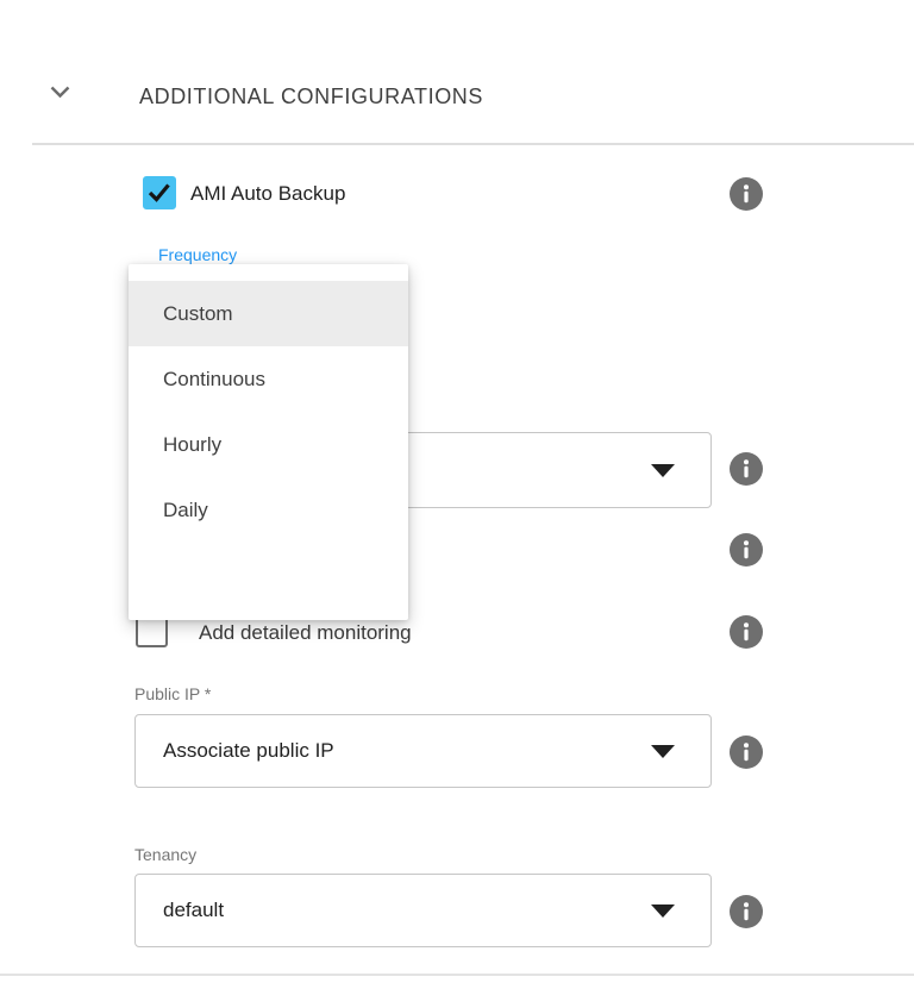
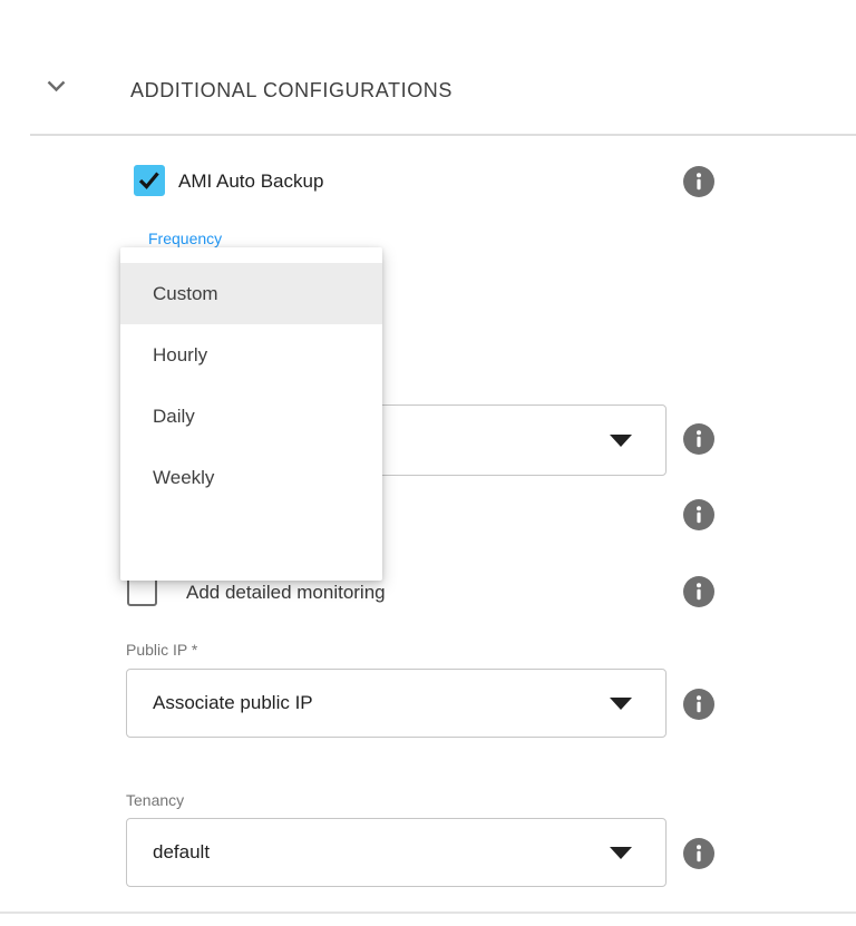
  ADDITIONAL CONFIGURATIONS
  AMI Auto Backup
  Frequency
  Add detailed monitoring
  Public IP *
  Associate public IP
  Tenancy
  default
  Custom
- Continuous
  Hourly
  Daily
+ Weekly
